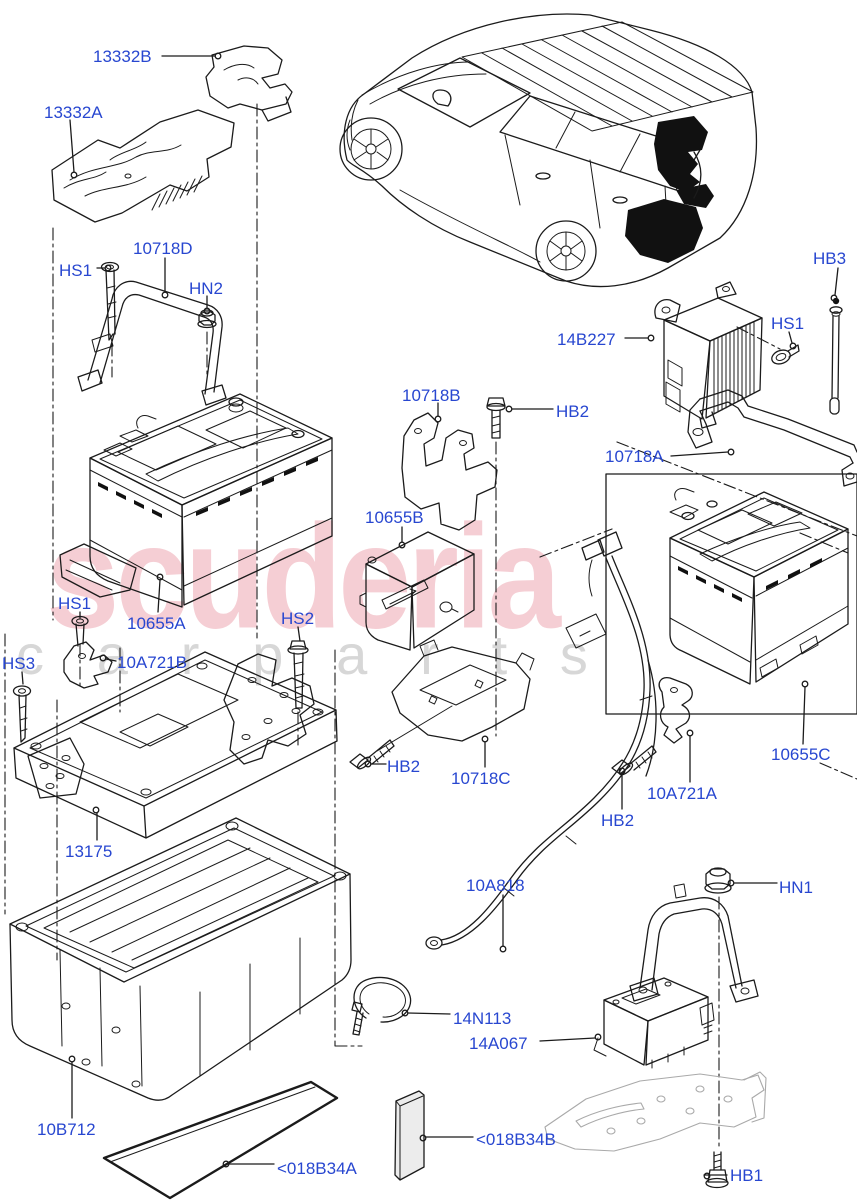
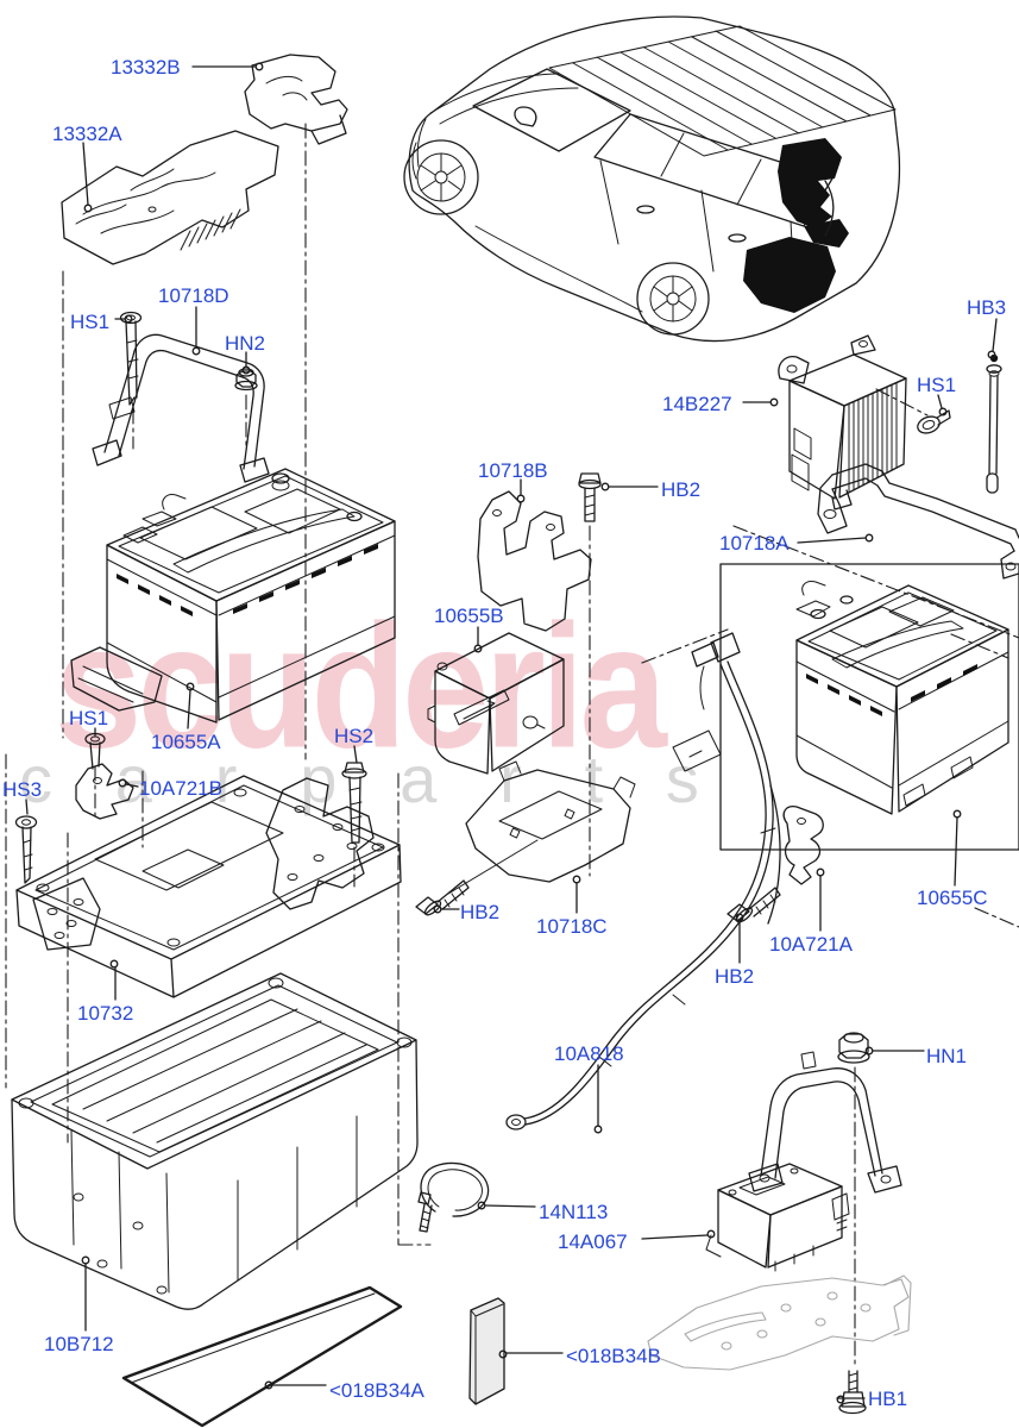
  cudeia
  c
  a
  r
  p
  a
  t
  s
  13332B
  13332A
  10718D
  HS1
  HN2
  HB3
  HS1
  14B227
  10718B
  HB2
  10718A
  10655B
  HS1
  10655A
  HS2
  HS3
  10A721B
- 13175
+ 10732
  HB2
  10718C
  HB2
  10A721A
  10655C
  10A818
  HN1
  14N113
  14A067
  10B712
  <018B34A
  <018B34B
  HB1
